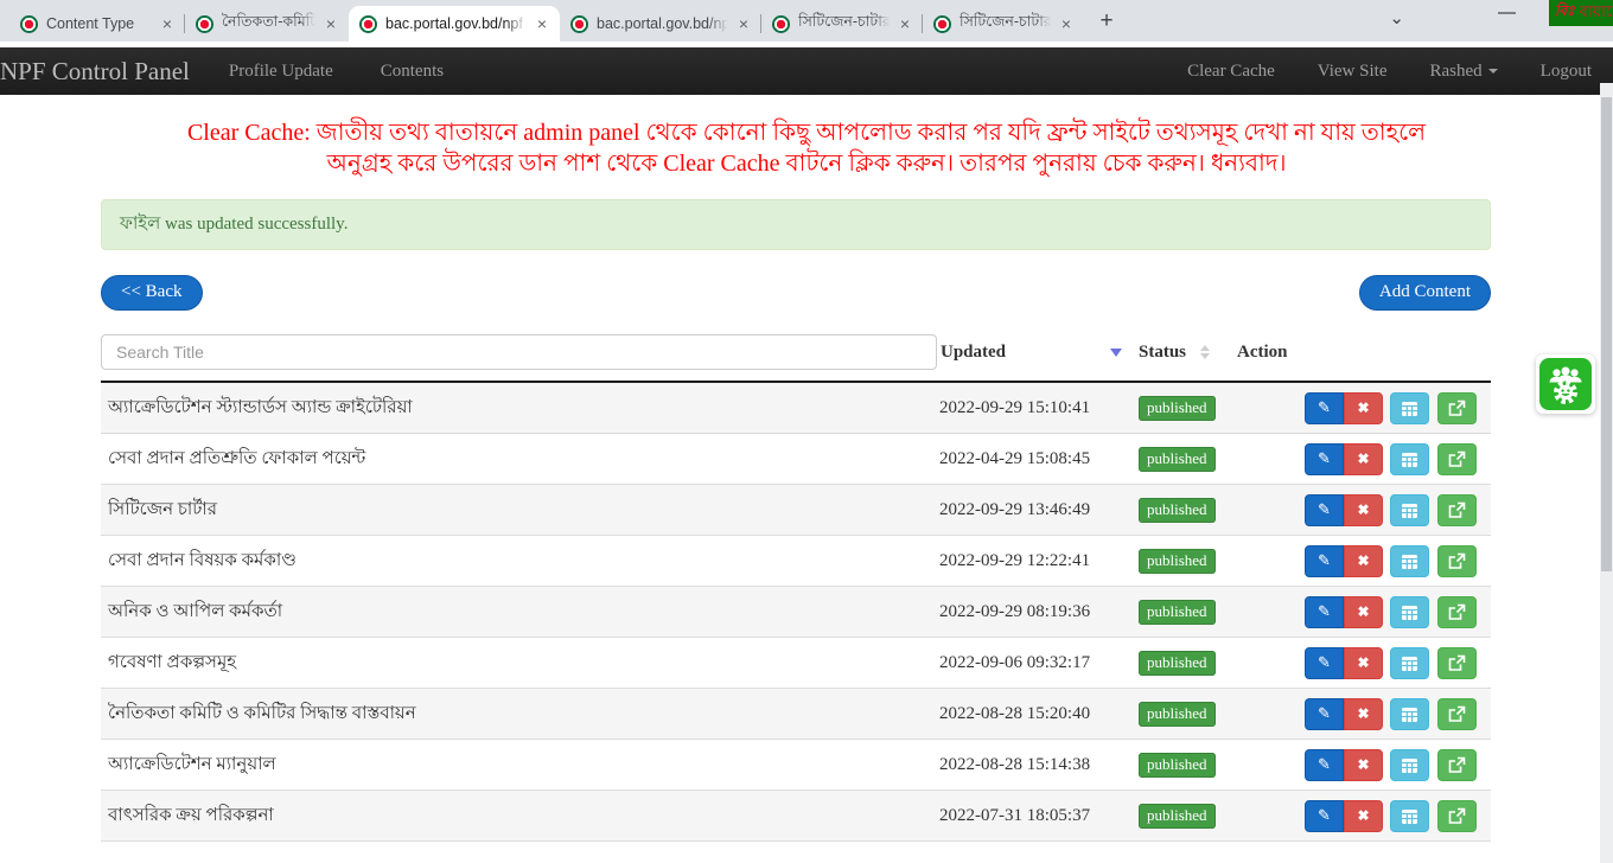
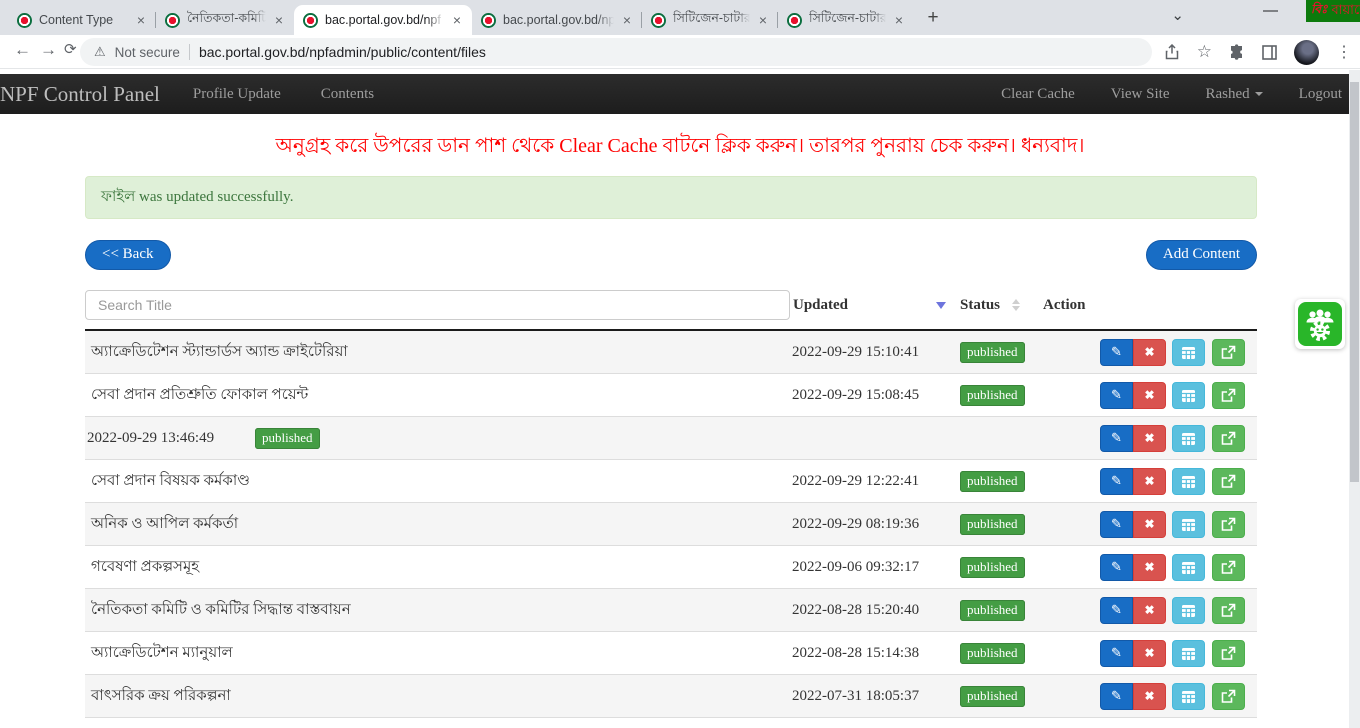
  Content Type
  ×
  নৈতিকতা-কমিটি
  ×
  bac.portal.gov.bd/npf
  ×
  bac.portal.gov.bd/np
  ×
  ×
  ×
  +
  ⌄
  —
  বিঃ
+ ←
+ →
+ ⟳
+ ⚠
+ Not secure
+ bac.portal.gov.bd/npfadmin/public/content/files
+ ☆
+ ⋮
  NPF Control Panel
  Profile Update
  Contents
  Clear Cache
  View Site
  Rashed
  Logout
- Clear Cache: জাতীয় তথ্য বাতায়নে admin panel থেকে কোনো কিছু আপলোড করার পর যদি ফ্রন্ট সাইটে তথ্যসমূহ দেখা না যায় তাহলে
  অনুগ্রহ করে উপরের ডান পাশ থেকে Clear Cache বাটনে ক্লিক করুন। তারপর পুনরায় চেক করুন। ধন্যবাদ।
  ফাইল was updated successfully.
  << Back
  Add Content
  Search Title
  Updated
  Status
  Action
  অ্যাক্রেডিটেশন স্ট্যান্ডার্ডস অ্যান্ড ক্রাইটেরিয়া
  2022-09-29 15:10:41
  published
  ✎
  ✖
  সেবা প্রদান প্রতিশ্রুতি ফোকাল পয়েন্ট
- 2022-04-29 15:08:45
+ 2022-09-29 15:08:45
  published
  ✎
  ✖
- সিটিজেন চার্টার
  2022-09-29 13:46:49
  published
  ✎
  ✖
  সেবা প্রদান বিষয়ক কর্মকাণ্ড
  2022-09-29 12:22:41
  published
  ✎
  ✖
  অনিক ও আপিল কর্মকর্তা
  2022-09-29 08:19:36
  published
  ✎
  ✖
  গবেষণা প্রকল্পসমূহ
  2022-09-06 09:32:17
  published
  ✎
  ✖
  নৈতিকতা কমিটি ও কমিটির সিদ্ধান্ত বাস্তবায়ন
  2022-08-28 15:20:40
  published
  ✎
  ✖
  অ্যাক্রেডিটেশন ম্যানুয়াল
  2022-08-28 15:14:38
  published
  ✎
  ✖
  বাৎসরিক ক্রয় পরিকল্পনা
  2022-07-31 18:05:37
  published
  ✎
  ✖
